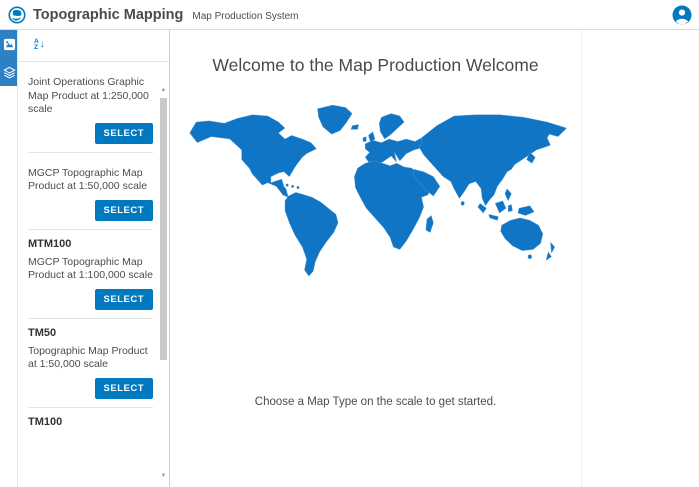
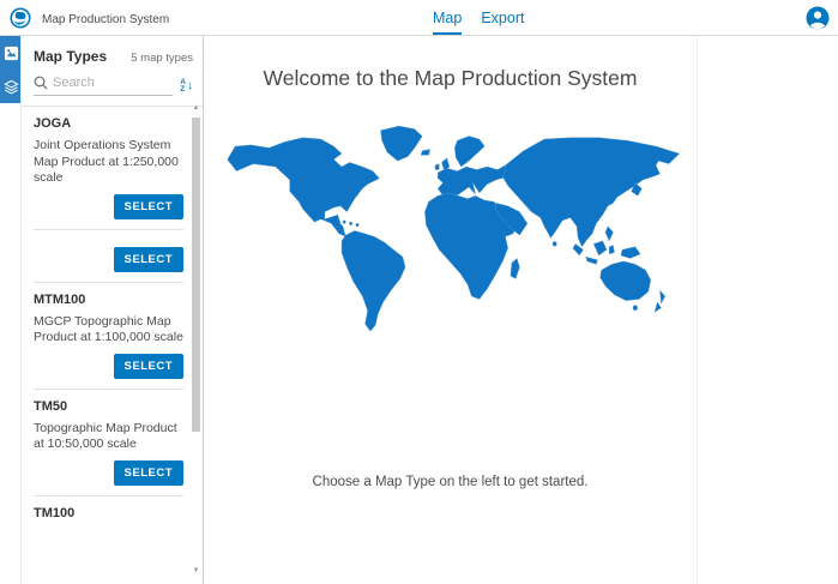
- Topographic Mapping
  Map Production System
+ Map
+ Export
+ Map Types
+ 5 map types
+ Search
  ↓
+ JOGA
- Joint Operations Graphic Map Product at 1:250,000 scale
+ Joint Operations System Map Product at 1:250,000 scale
  SELECT
- MGCP Topographic Map Product at 1:50,000 scale
  SELECT
  MTM100
  MGCP Topographic Map Product at 1:100,000 scale
  SELECT
  TM50
- Topographic Map Product at 1:50,000 scale
+ Topographic Map Product at 10:50,000 scale
  SELECT
  TM100
- Welcome to the Map Production Welcome
+ Welcome to the Map Production System
- Choose a Map Type on the scale to get started.
+ Choose a Map Type on the left to get started.
